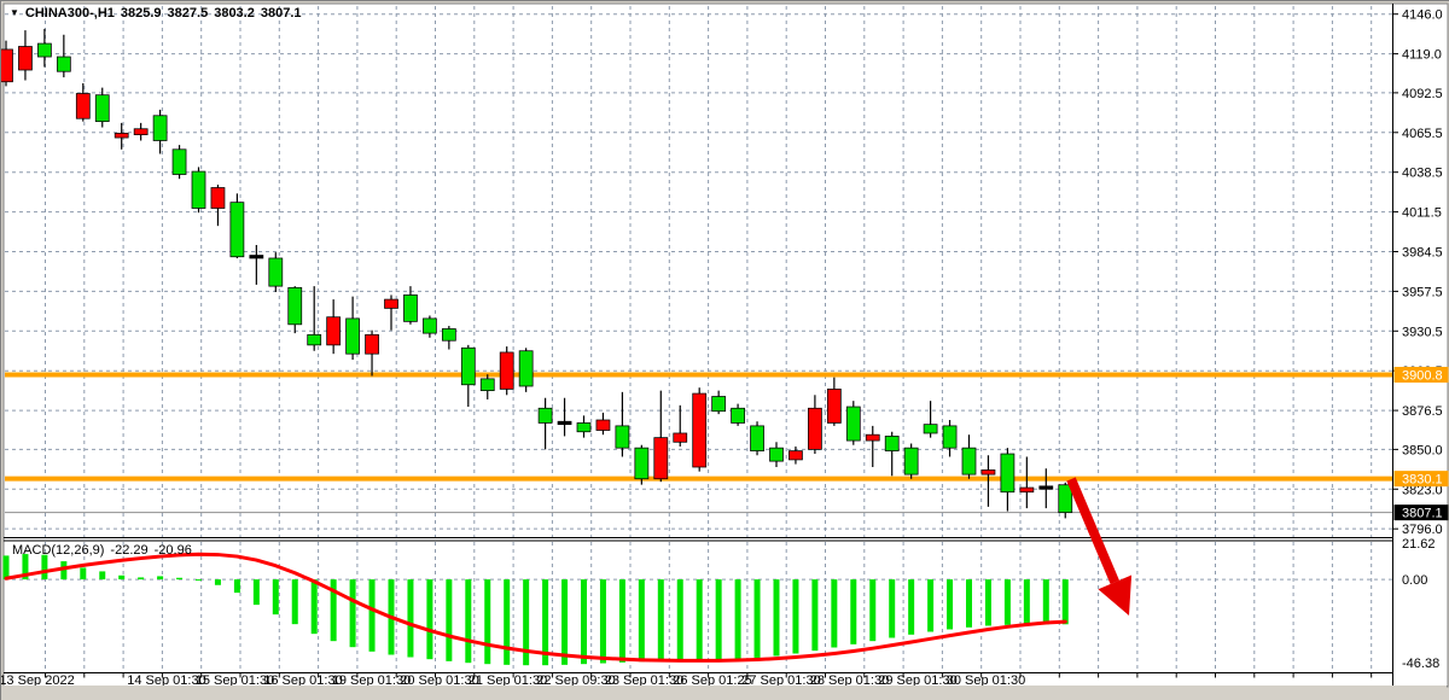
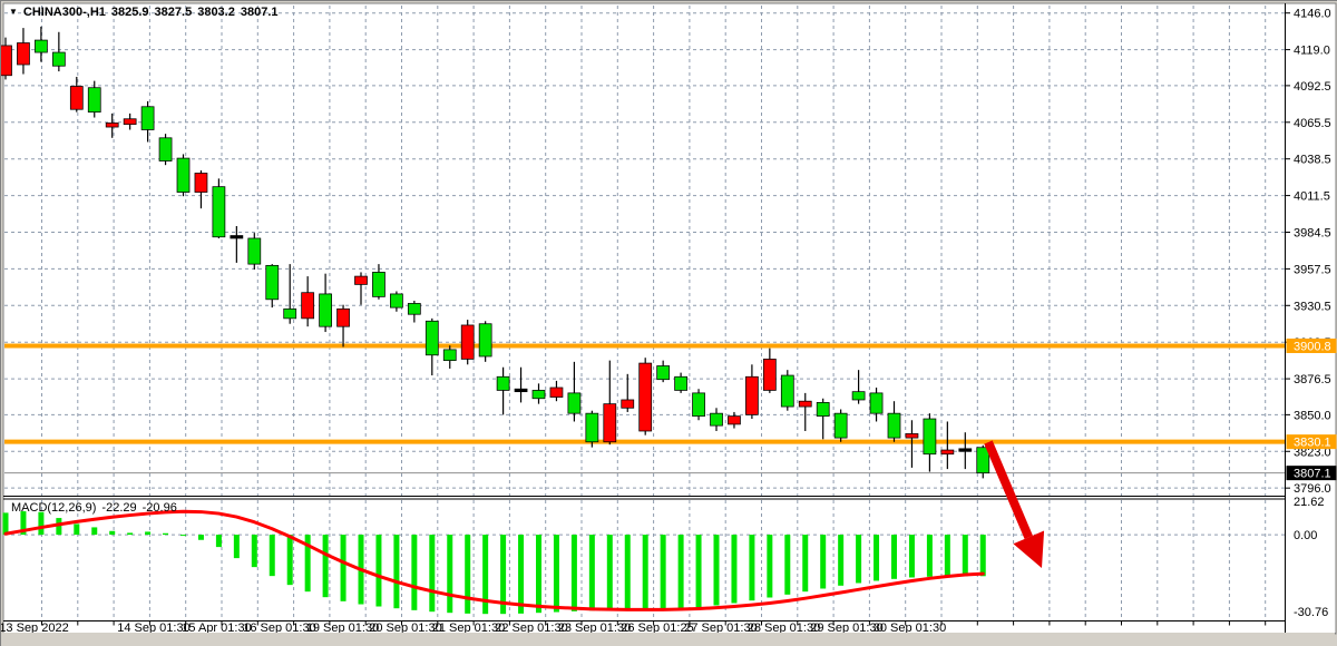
  4146.0
  4119.0
  4092.5
  4065.5
  4038.5
  4011.5
  3984.5
  3957.5
  3930.5
  3876.5
  3850.0
  3823.0
  3796.0
  3900.8
  3830.1
  3807.1
  21.62
  0.00
- -46.38
+ -30.76
  13 Sep 2022
  14 Sep 01:30
- 15 Sep 01:30
+ 15 Apr 01:30
  16 Sep 01:30
  19 Sep 01:30
  20 Sep 01:30
  21 Sep 01:30
- 22 Sep 09:30
+ 22 Sep 01:30
  23 Sep 01:30
  26 Sep 01:25
  27 Sep 01:30
  28 Sep 01:30
  29 Sep 01:30
  30 Sep 01:30
  ▼
  CHINA300-,H1
  3825.9
  3827.5
  3803.2
  3807.1
  MACD(12,26,9)
  -22.29
  -20.96
